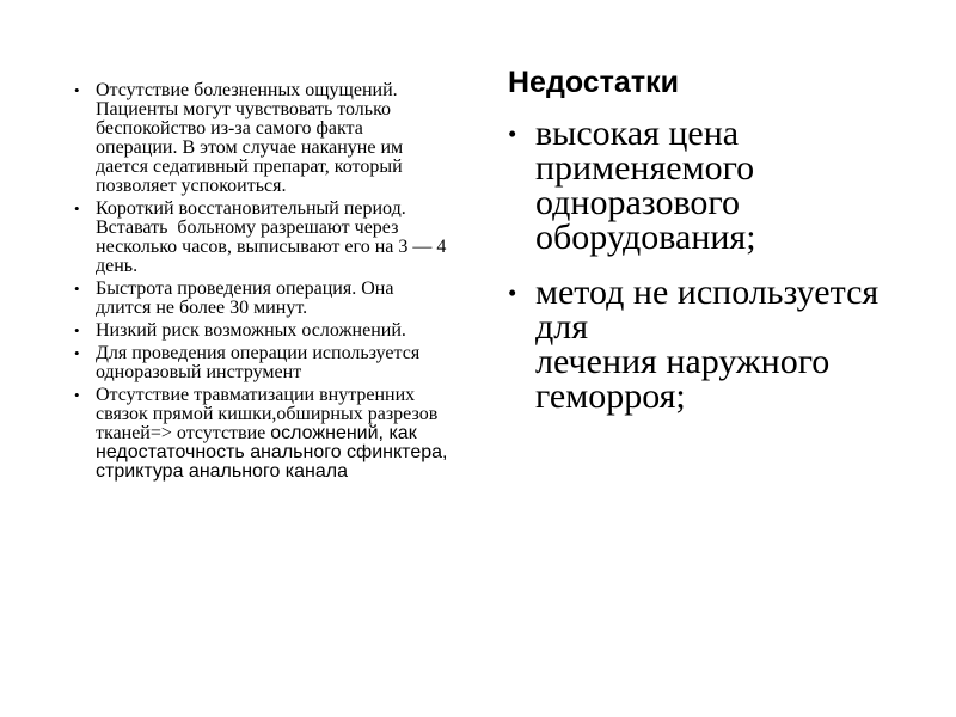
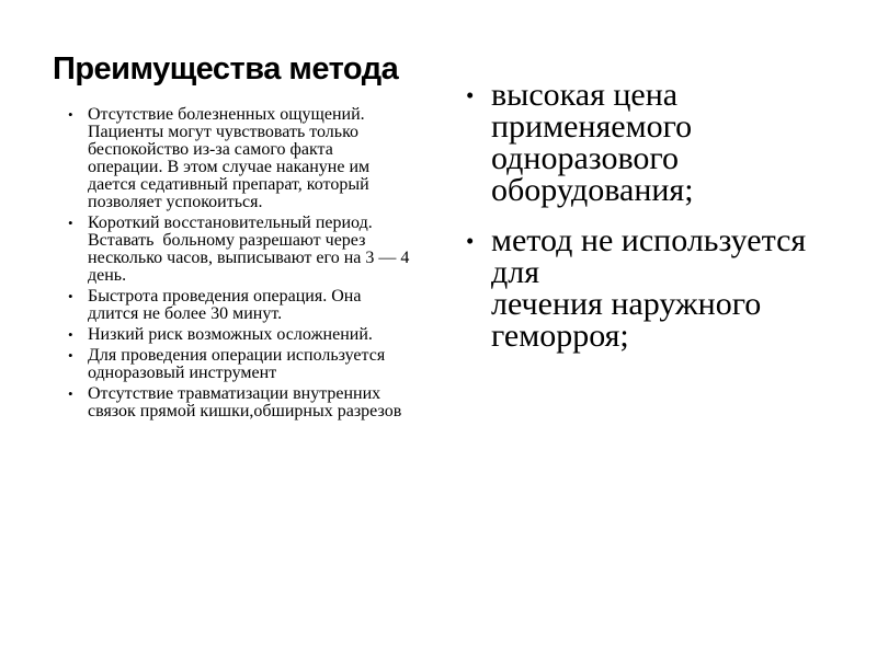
+ Преимущества метода
  •
  Отсутствие болезненных ощущений.
  Пациенты могут чувствовать только
  беспокойство из-за самого факта
  операции. В этом случае накануне им
  дается седативный препарат, который
  позволяет успокоиться.
  •
  Короткий восстановительный период.
  Вставать больному разрешают через
  несколько часов, выписывают его на 3 — 4
  день.
  •
  Быстрота проведения операция. Она
  длится не более 30 минут.
  •
  Низкий риск возможных осложнений.
  •
  Для проведения операции используется
  одноразовый инструмент
  •
  Отсутствие травматизации внутренних
  связок прямой кишки,обширных разрезов
- тканей=> отсутствие осложнений, как
- недостаточность анального сфинктера,
- стриктура анального канала
- Недостатки
  •
  высокая цена
  применяемого
  одноразового
  оборудования;
  •
  метод не используется для
  лечения наружного
  геморроя;
